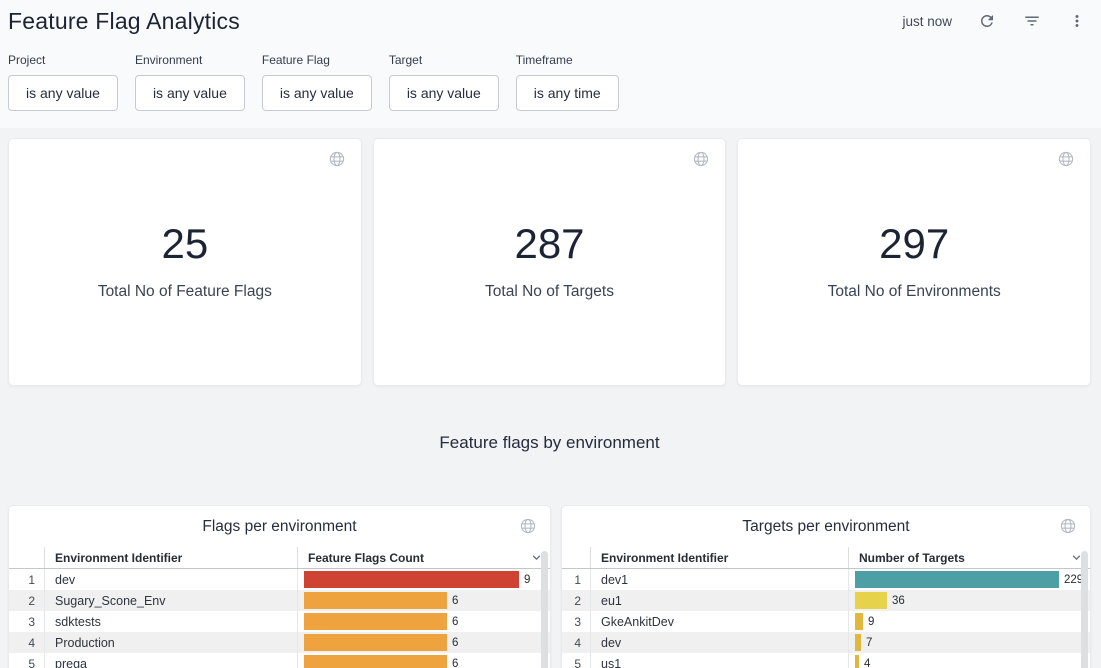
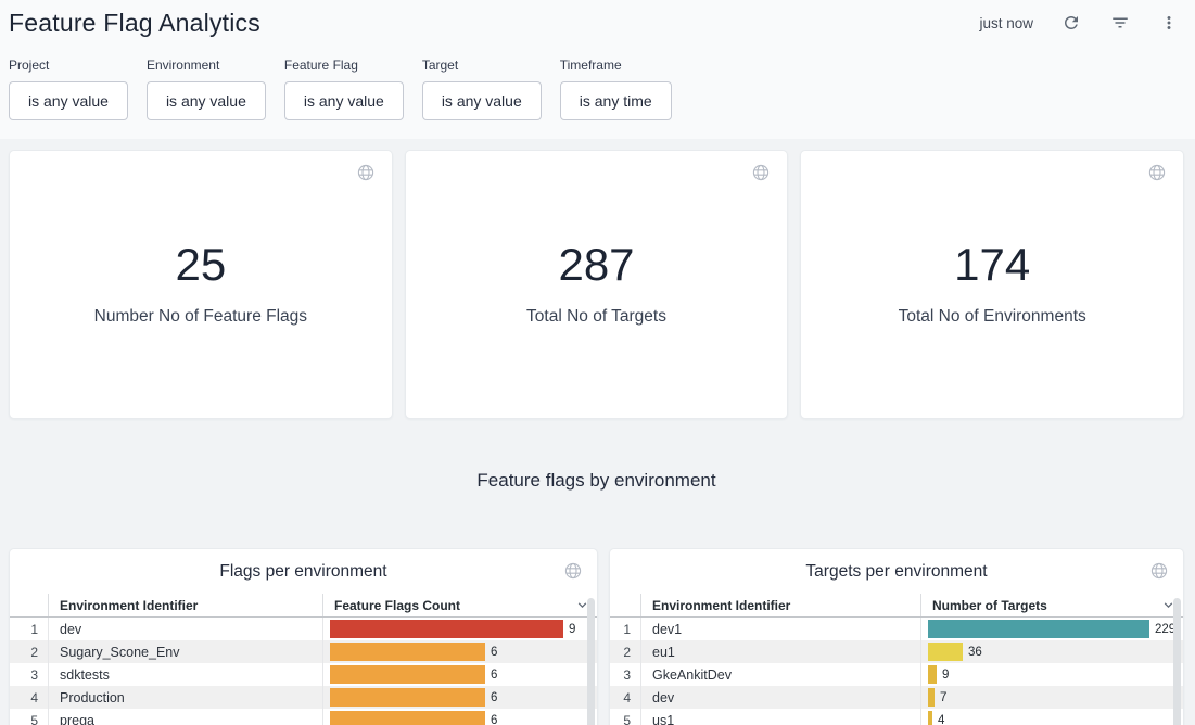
  Feature Flag Analytics
  just now
  Project
  is any value
  Environment
  is any value
  Feature Flag
  is any value
  Target
  is any value
  Timeframe
  is any time
  25
- Total No of Feature Flags
+ Number No of Feature Flags
  287
  Total No of Targets
- 297
+ 174
  Total No of Environments
  Feature flags by environment
  Flags per environment
  Environment Identifier
  Feature Flags Count
  1
  dev
  9
  2
  Sugary_Scone_Env
  6
  3
  sdktests
  6
  4
  Production
  6
  5
  prega
  6
  Targets per environment
  Environment Identifier
  Number of Targets
  1
  dev1
  229
  2
  eu1
  36
  3
  GkeAnkitDev
  9
  4
  dev
  7
  5
  us1
  4
